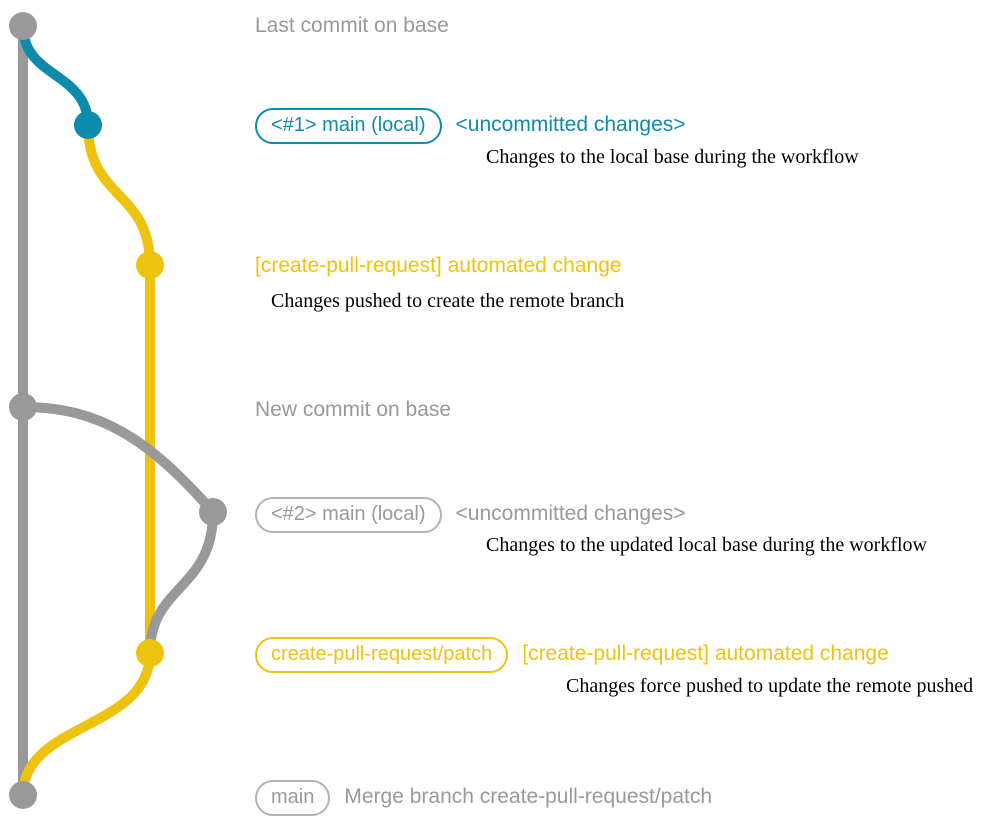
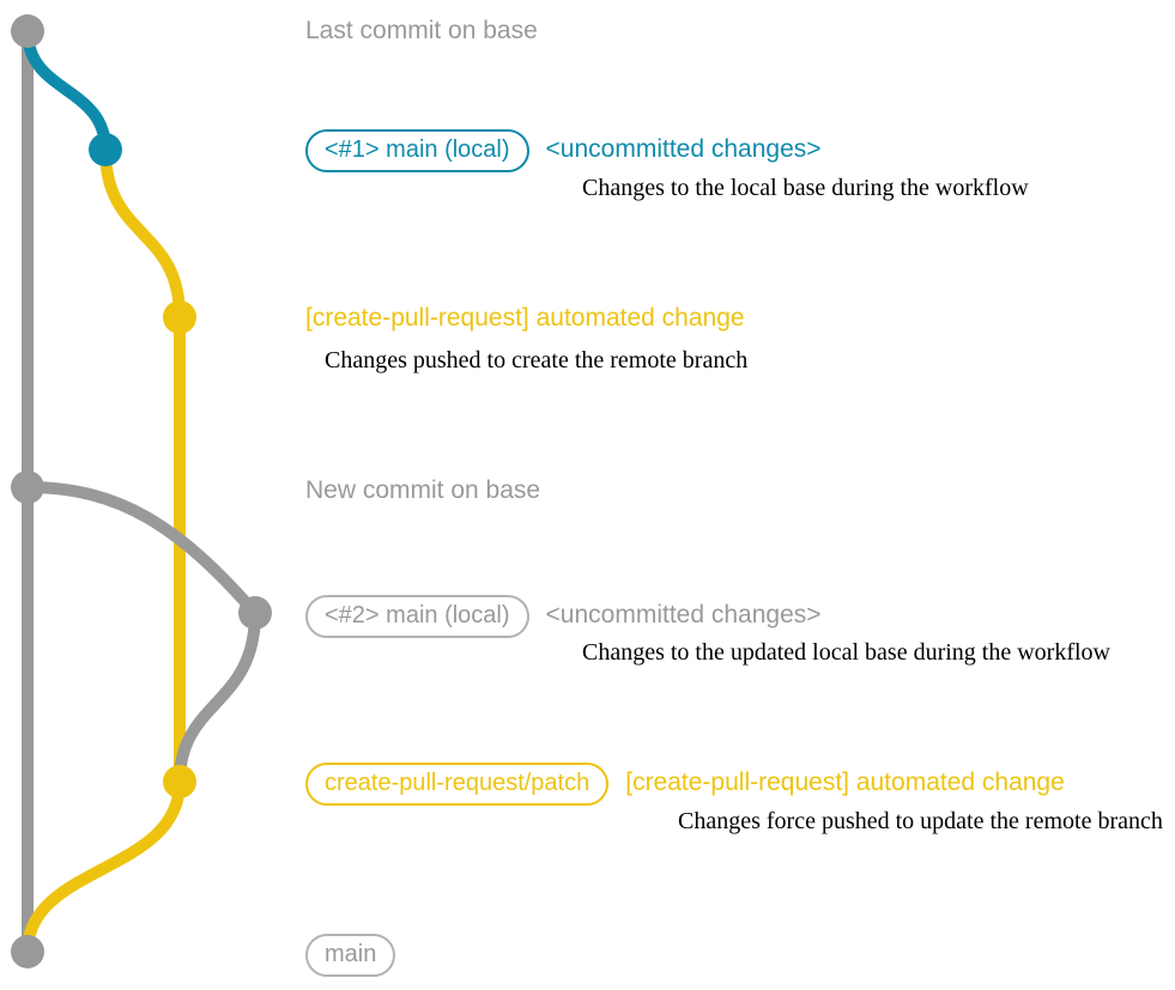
  Last commit on base
  <#1> main (local)
  <uncommitted changes>
  Changes to the local base during the workflow
  [create-pull-request] automated change
  Changes pushed to create the remote branch
  New commit on base
  <#2> main (local)
  <uncommitted changes>
  Changes to the updated local base during the workflow
  create-pull-request/patch
  [create-pull-request] automated change
- Changes force pushed to update the remote pushed
+ Changes force pushed to update the remote branch
  main
- Merge branch create-pull-request/patch
